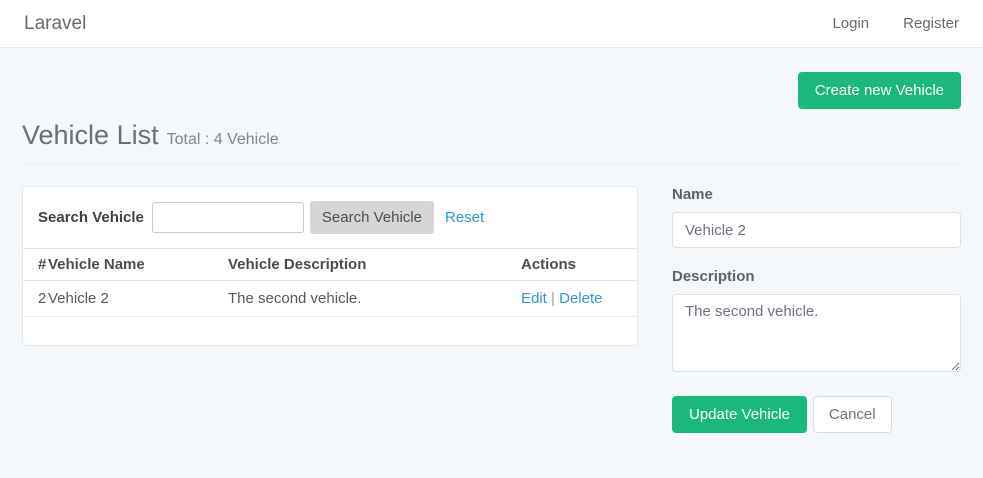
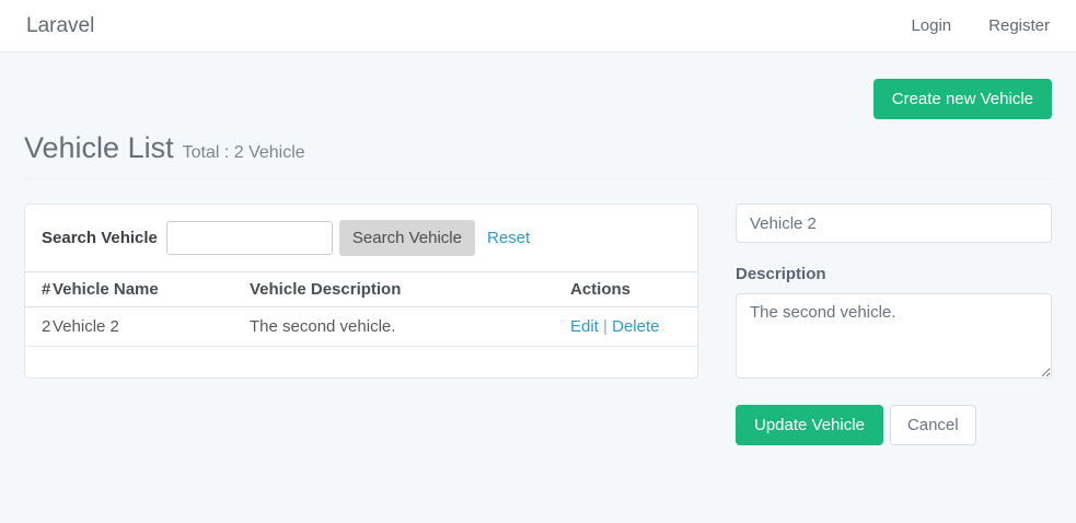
  Laravel
  Login
  Register
  Create new Vehicle
  Vehicle List
- Total : 4 Vehicle
+ Total : 2 Vehicle
  Search Vehicle
  Search Vehicle
  Reset
  #	Vehicle Name	Vehicle Description	Actions
  2	Vehicle 2	The second vehicle.	Edit | Delete
- Name
  Vehicle 2
  Description
  The second vehicle.
  Update Vehicle
  Cancel
